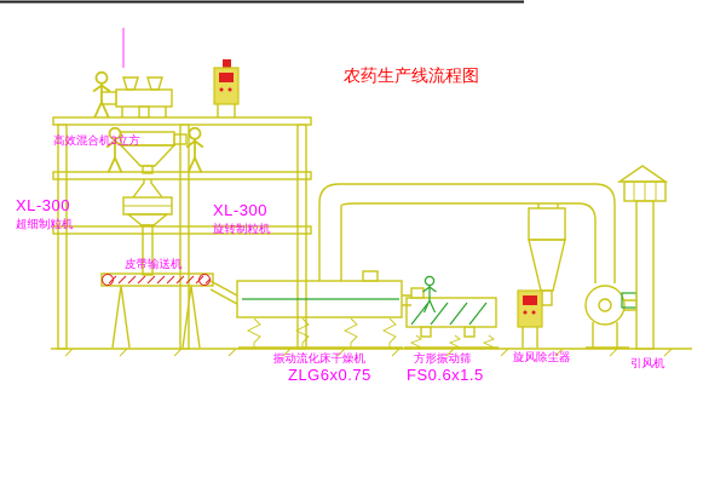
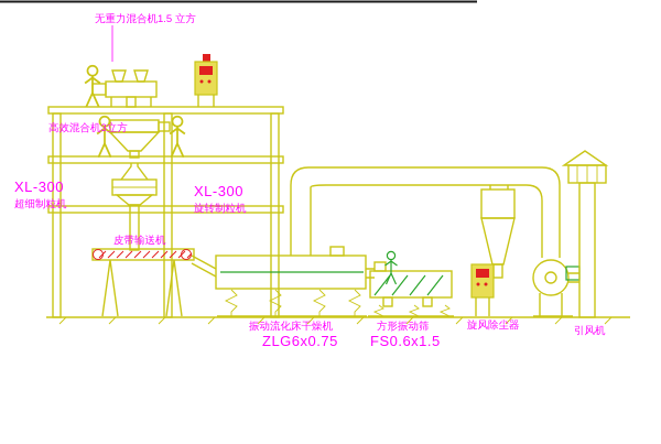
+ 无重力混合机1.5 立方
  高效混合机3立方
  XL-300
  超细制粒机
  XL-300
  旋转制粒机
  皮带输送机
  振动流化床干燥机
  ZLG6x0.75
  方形振动筛
  FS0.6x1.5
  旋风除尘器
  引风机
- 农药生产线流程图
